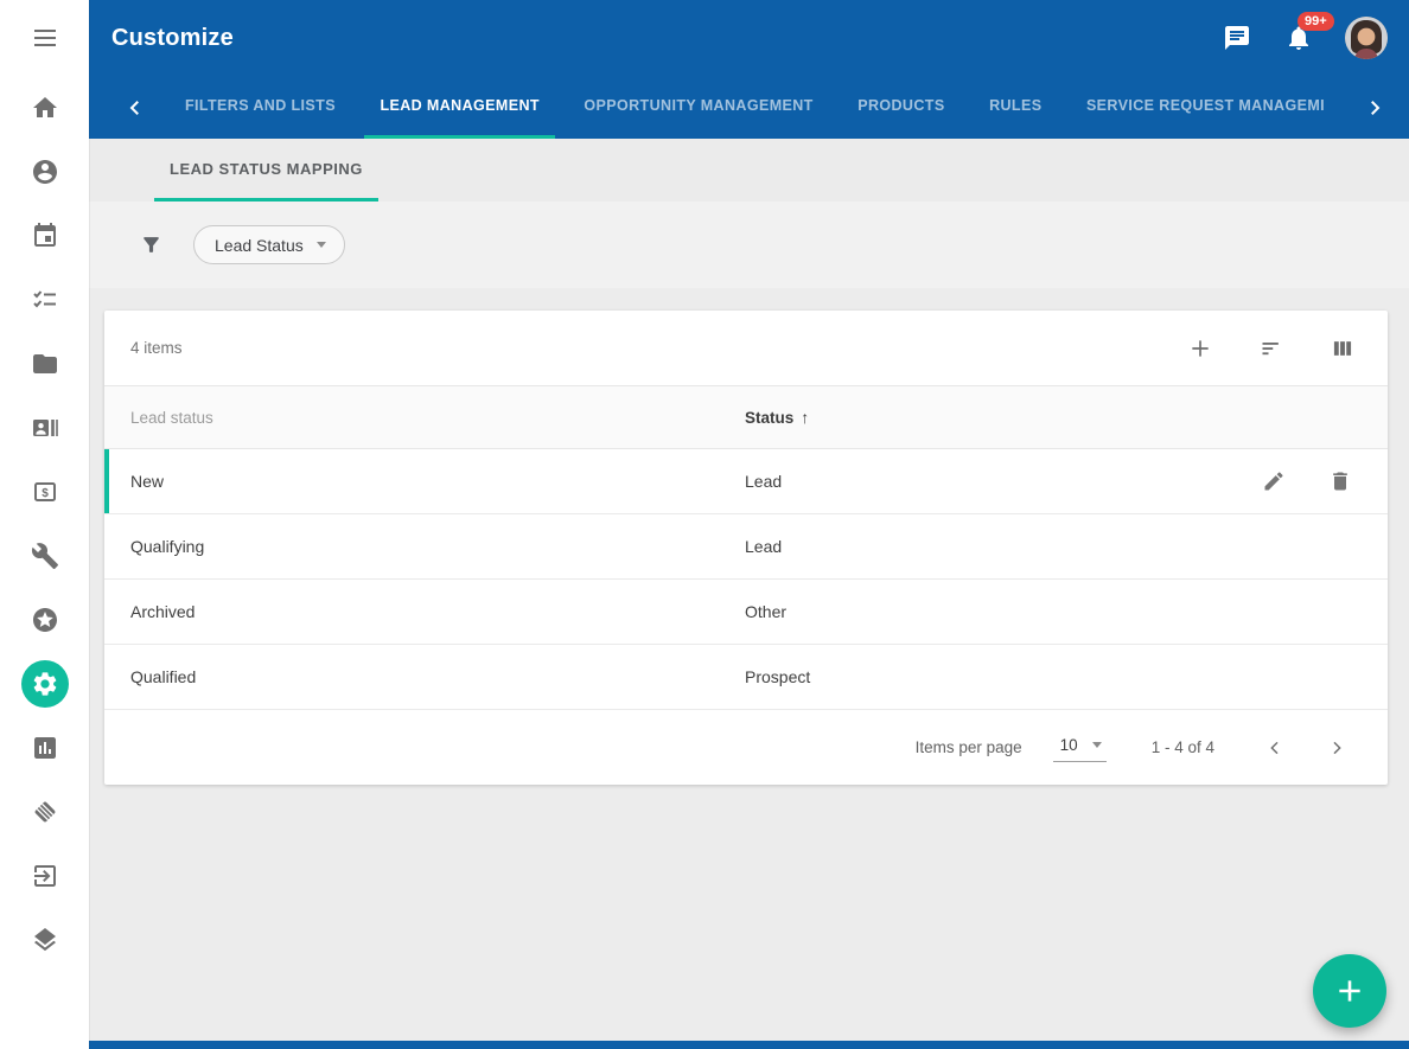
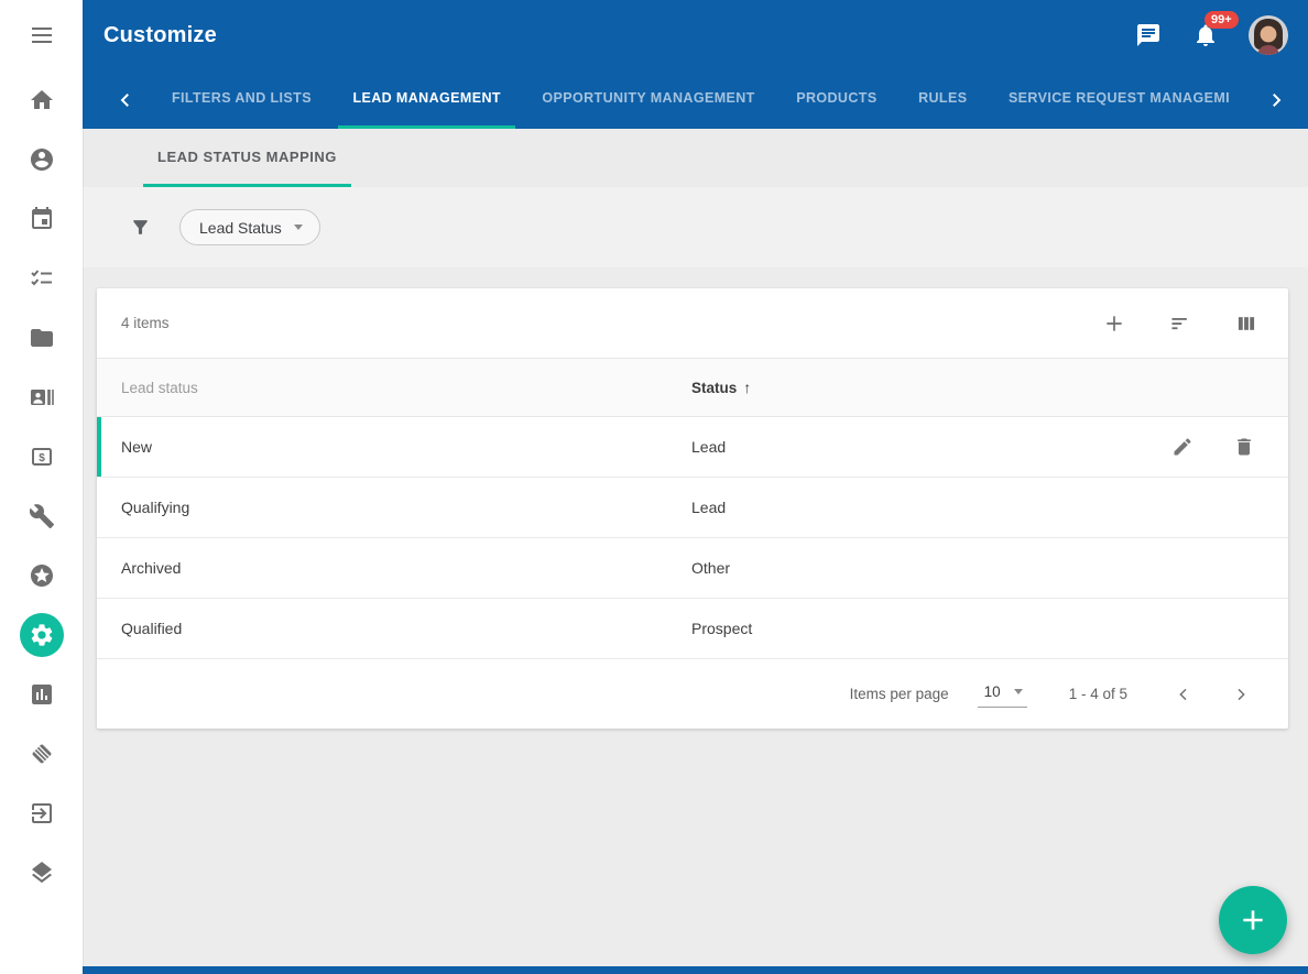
  $
  Customize
  99+
  FILTERS AND LISTS
  LEAD MANAGEMENT
  OPPORTUNITY MANAGEMENT
  PRODUCTS
  RULES
  SERVICE REQUEST MANAGEMI
  LEAD STATUS MAPPING
  Lead Status
  4 items
  Lead status
  Status
  ↑
  New
  Lead
  Qualifying
  Lead
  Archived
  Other
  Qualified
  Prospect
  Items per page
  10
- 1 - 4 of 4
+ 1 - 4 of 5
